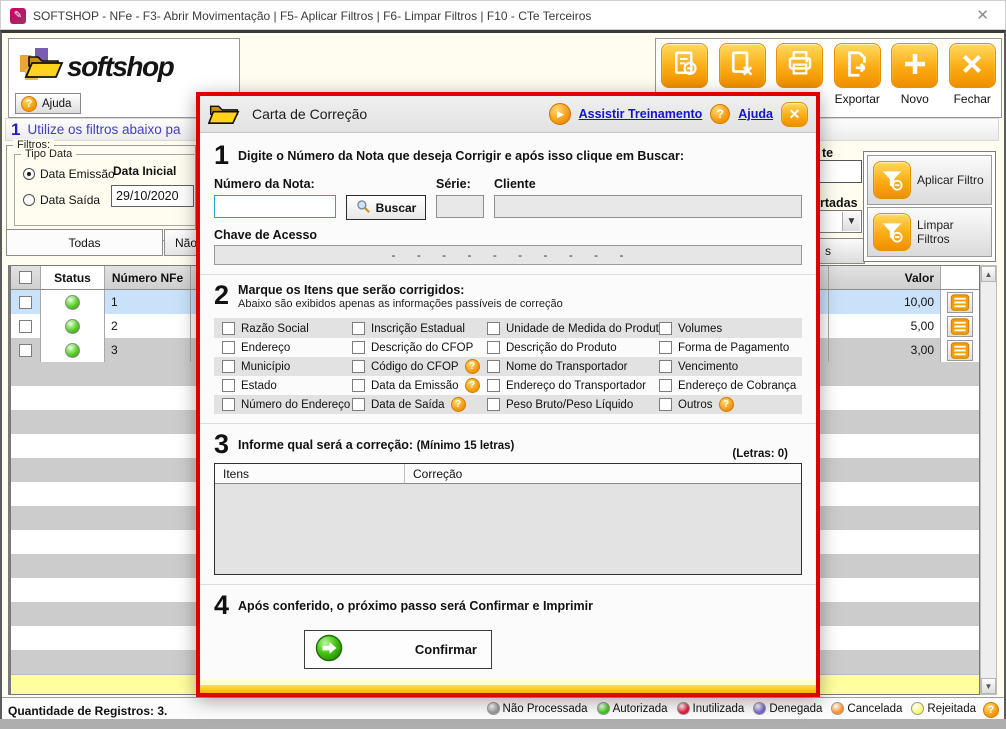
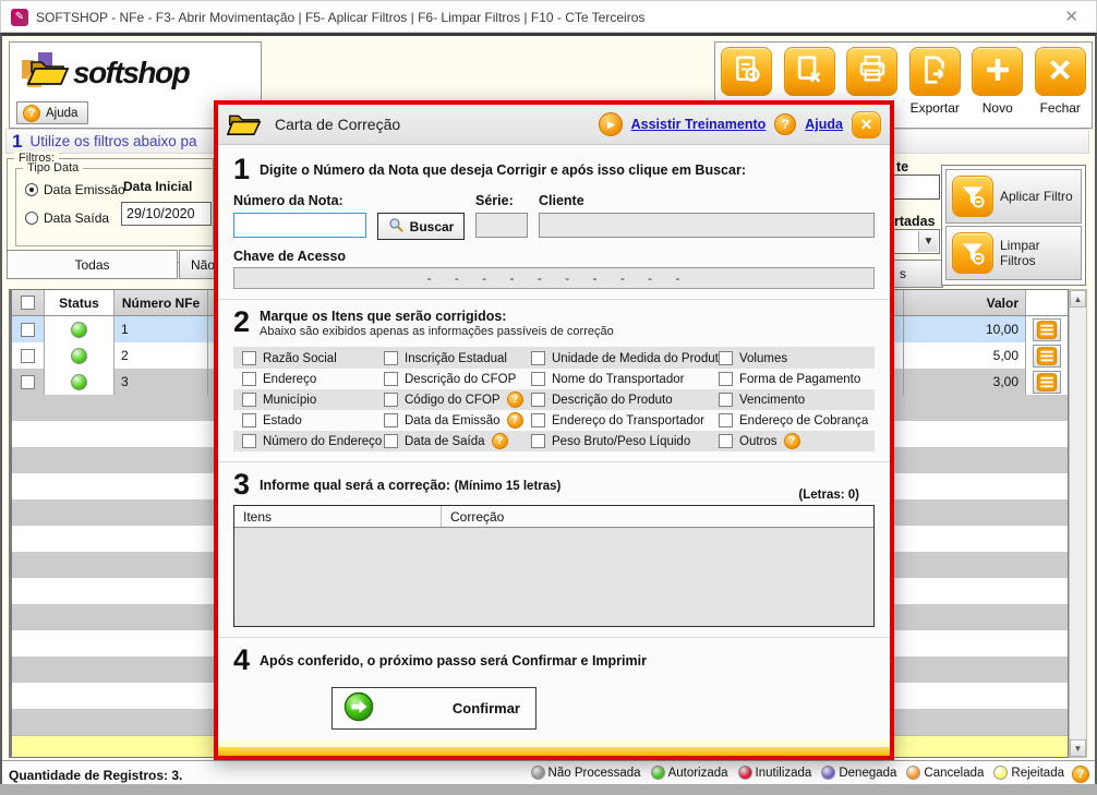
  ✎
  SOFTSHOP - NFe - F3- Abrir Movimentação | F5- Aplicar Filtros | F6- Limpar Filtros | F10 - CTe Terceiros
  ✕
  softshop
  ?
  Ajuda
  Exportar
  Novo
  Fechar
  1
  Utilize os filtros abaixo pa
  Filtros:
  Tipo Data
  Data Emissão
  Data Saída
  Data Inicial
  29/10/2020
  Todas
  te
  rtadas
  ▼
  s
  Aplicar Filtro
  Limpar Filtros
  Status
  Número NFe
  Valor
  1
  10,00
  2
  5,00
  3
  3,00
  ▲
  ▼
  Quantidade de Registros: 3.
  Não Processada
  Autorizada
  Inutilizada
  Denegada
  Cancelada
  Rejeitada
  ?
  Carta de Correção
  ▶
  Assistir Treinamento
  ?
  Ajuda
  ✕
  1
  Digite o Número da Nota que deseja Corrigir e após isso clique em Buscar:
  Número da Nota:
  Série:
  Cliente
  Buscar
  Chave de Acesso
  - - - - - - - - - -
  2
  Marque os Itens que serão corrigidos:
  Abaixo são exibidos apenas as informações passíveis de correção
  Razão Social
  Inscrição Estadual
  Unidade de Medida do Produt
  Volumes
  Endereço
  Descrição do CFOP
- Descrição do Produto
+ Nome do Transportador
  Forma de Pagamento
  Município
  Código do CFOP
  ?
- Nome do Transportador
+ Descrição do Produto
  Vencimento
  Estado
  Data da Emissão
  ?
  Endereço do Transportador
  Endereço de Cobrança
  Número do Endereço
  Data de Saída
  ?
  Peso Bruto/Peso Líquido
  Outros
  ?
  3
  Informe qual será a correção: (Mínimo 15 letras)
  (Letras: 0)
  Itens
  Correção
  4
  Após conferido, o próximo passo será Confirmar e Imprimir
  Confirmar
